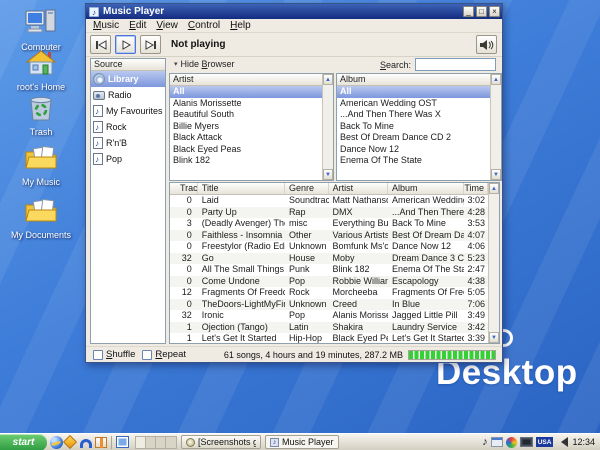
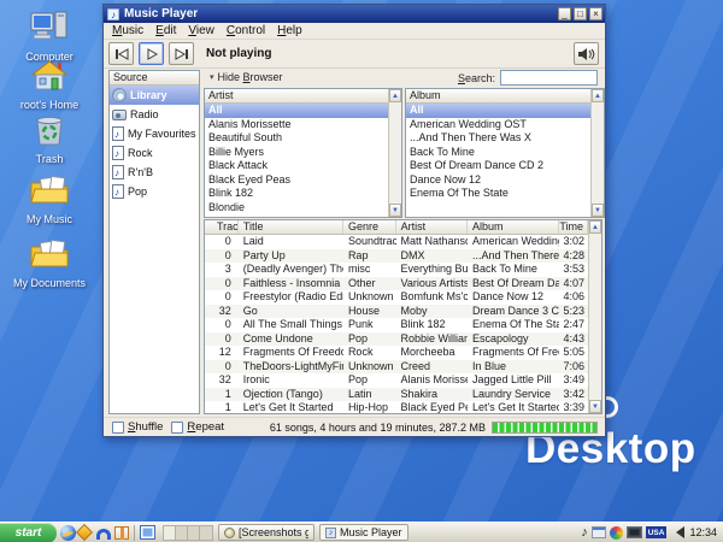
  Desktop
  Computer
  root's Home
  Trash
  My Music
  My Documents
  ♪
  Music Player
  _
  □
  ×
  Music
  Edit
  View
  Control
  Help
  Not playing
  Source
  Library
  Radio
  My Favourites
  Rock
  R'n'B
  Pop
  Hide Browser
  Search:
  Artist
  All
  Alanis Morissette
  Beautiful South
  Billie Myers
  Black Attack
  Black Eyed Peas
  Blink 182
+ Blondie
  Album
  All
  American Wedding OST
  ...And Then There Was X
  Back To Mine
  Best Of Dream Dance CD 2
  Dance Now 12
  Enema Of The State
  Trac
  Title
  Genre
  Artist
  Album
  Time
  0
  Laid
  Soundtrac
  Matt Nathans
  American Weddin
  3:02
  0
  Party Up
  Rap
  DMX
  ...And Then There
  4:28
  3
  (Deadly Avenger) Th
  misc
  Back To Mine
  3:53
  0
  Faithless - Insomnia
  Other
  Various Artists
  4:07
  0
  Freestylor (Radio Ed
  Unknown
  Bomfunk Ms'c
  Dance Now 12
  4:06
  32
  Go
  House
  Moby
  Dream Dance 3 C
  5:23
  0
  All The Small Things
  Punk
  Blink 182
  Enema Of The Sta
  2:47
  0
  Come Undone
  Pop
  Robbie Willia
  Escapology
- 4:38
+ 4:43
  12
  Fragments Of Freed
  Rock
  Morcheeba
  Fragments Of Fre
  5:05
  0
  TheDoors-LightMyFir
  Unknown
  Creed
  In Blue
  7:06
  32
  Ironic
  Pop
  Alanis Moriss
  Jagged Little Pill
  3:49
  1
  Ojection (Tango)
  Latin
  Shakira
  Laundry Service
  3:42
  1
  Let's Get It Started
  Hip-Hop
  Black Eyed P
  Let's Get It Started
  3:39
  Shuffle
  Repeat
  61 songs, 4 hours and 19 minutes, 287.2 MB
  start
  [Screenshots g
  Music Player
  ♪
  12:34
